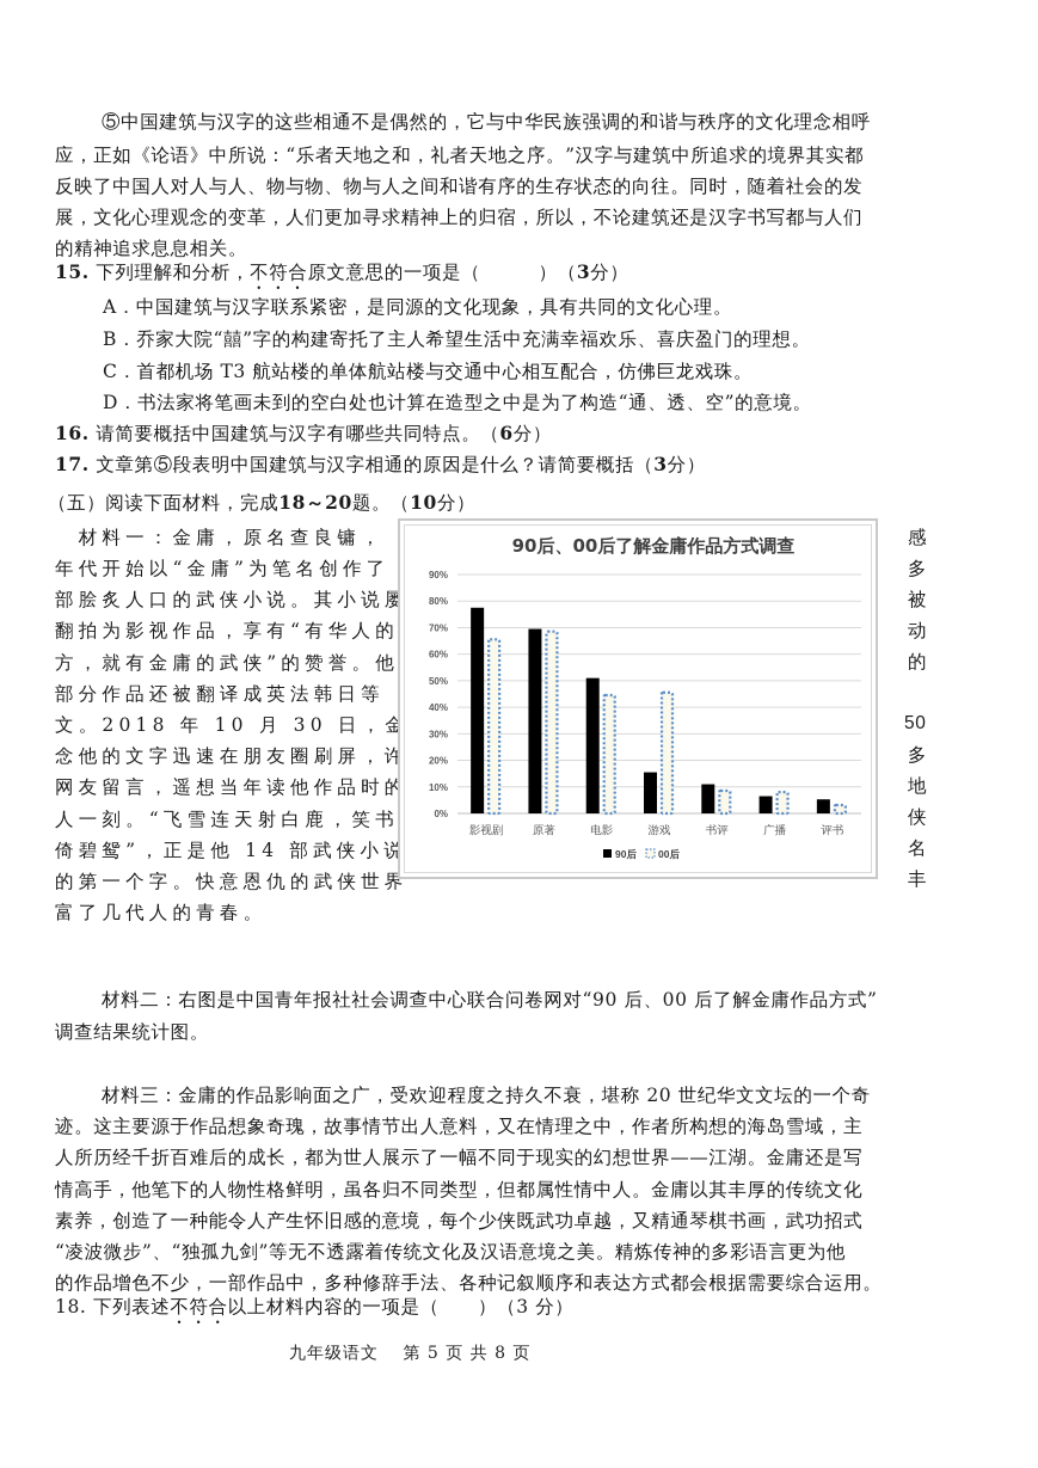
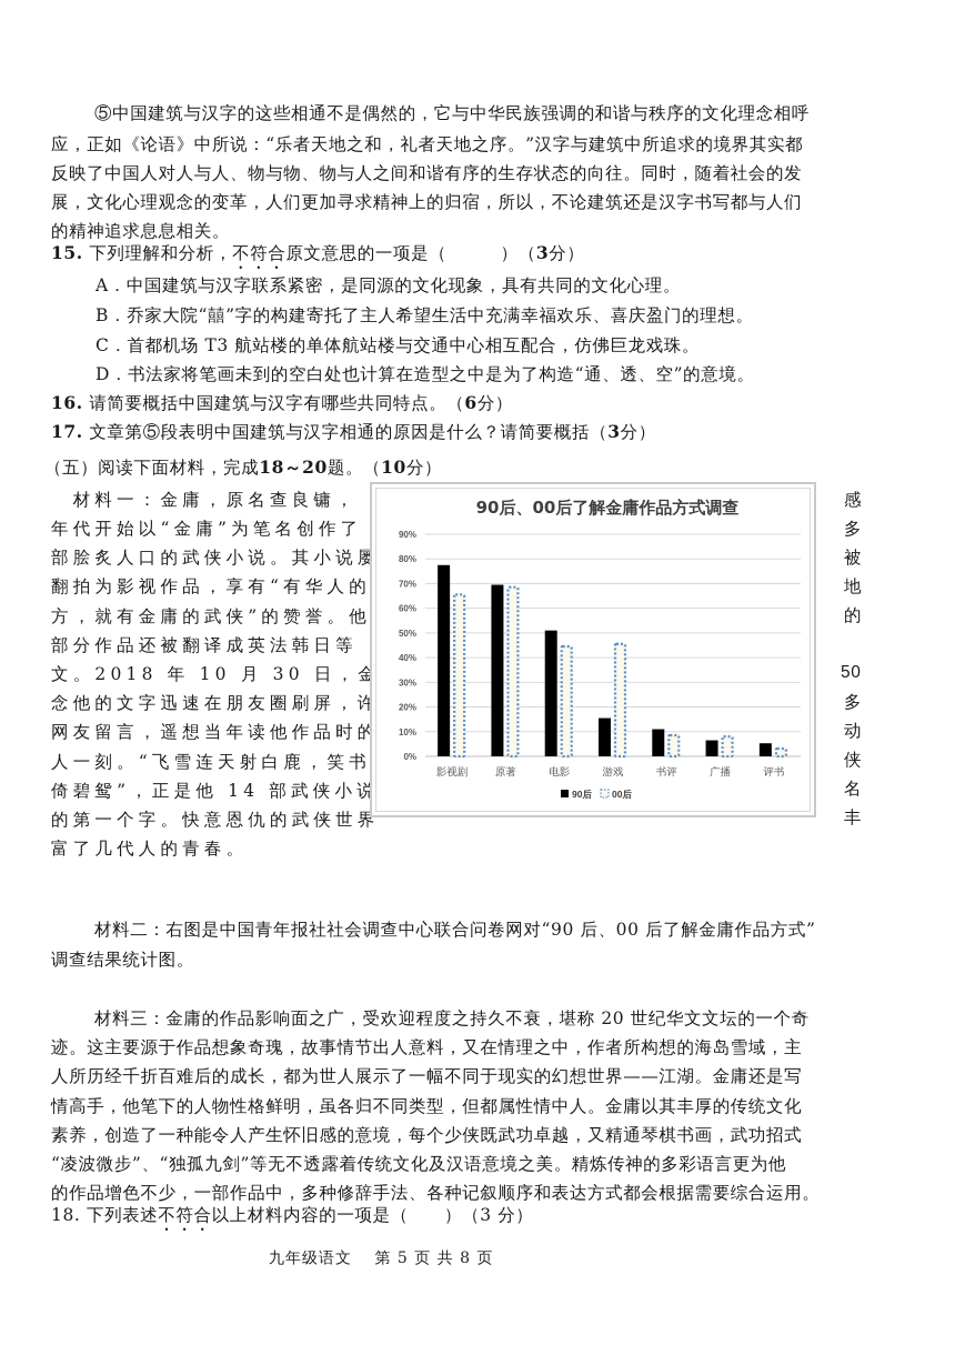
  ⑤中国建筑与汉字的这些相通不是偶然的，它与中华民族强调的和谐与秩序的文化理念相呼
  应，正如《论语》中所说：“乐者天地之和，礼者天地之序。”汉字与建筑中所追求的境界其实都
  反映了中国人对人与人、物与物、物与人之间和谐有序的生存状态的向往。同时，随着社会的发
  展，文化心理观念的变革，人们更加寻求精神上的归宿，所以，不论建筑还是汉字书写都与人们
  的精神追求息息相关。
  15. 下列理解和分析，不符合原文意思的一项是（ ）（3分）
  A．中国建筑与汉字联系紧密，是同源的文化现象，具有共同的文化心理。
  B．乔家大院“囍”字的构建寄托了主人希望生活中充满幸福欢乐、喜庆盈门的理想。
  C．首都机场 T3 航站楼的单体航站楼与交通中心相互配合，仿佛巨龙戏珠。
  D．书法家将笔画未到的空白处也计算在造型之中是为了构造“通、透、空”的意境。
  16. 请简要概括中国建筑与汉字有哪些共同特点。（6分）
  17. 文章第⑤段表明中国建筑与汉字相通的原因是什么？请简要概括（3分）
  （五）阅读下面材料，完成18～20题。（10分）
  材料一：金庸，原名查良镛，
  年代开始以“金庸”为笔名创作了
  部脍炙人口的武侠小说。其小说屡
  翻拍为影视作品，享有“有华人的
  方，就有金庸的武侠”的赞誉。他
  部分作品还被翻译成英法韩日等
  文。2018 年 10 月 30 日，
  念他的文字迅速在朋友圈刷屏，许
  网友留言，遥想当年读他作品时的
  人一刻。“飞雪连天射白鹿，笑书
  倚碧鸳”，正是他 14 部武侠小说
  的第一个字。快意恩仇的武侠世界
  富了几代人的青春。
  感
  多
  被
- 动
+ 地
  的
  50
  多
- 地
+ 动
  侠
  名
  丰
  90后、00后了解金庸作品方式调查
  0%
  10%
  20%
  30%
  40%
  50%
  60%
  70%
  80%
  90%
  影视剧
  原著
  电影
  游戏
  书评
  广播
  评书
  90后
  00后
  材料二：右图是中国青年报社社会调查中心联合问卷网对“90 后、00 后了解金庸作品方式”
  调查结果统计图。
  材料三：金庸的作品影响面之广，受欢迎程度之持久不衰，堪称 20 世纪华文文坛的一个奇
  迹。这主要源于作品想象奇瑰，故事情节出人意料，又在情理之中，作者所构想的海岛雪域，主
  人所历经千折百难后的成长，都为世人展示了一幅不同于现实的幻想世界——江湖。金庸还是写
  情高手，他笔下的人物性格鲜明，虽各归不同类型，但都属性情中人。金庸以其丰厚的传统文化
  素养，创造了一种能令人产生怀旧感的意境，每个少侠既武功卓越，又精通琴棋书画，武功招式
  “凌波微步”、“独孤九剑”等无不透露着传统文化及汉语意境之美。精炼传神的多彩语言更为他
  的作品增色不少，一部作品中，多种修辞手法、各种记叙顺序和表达方式都会根据需要综合运用。
  18. 下列表述不符合以上材料内容的一项是（ ）（3 分）
  九年级语文 第 5 页 共 8 页
